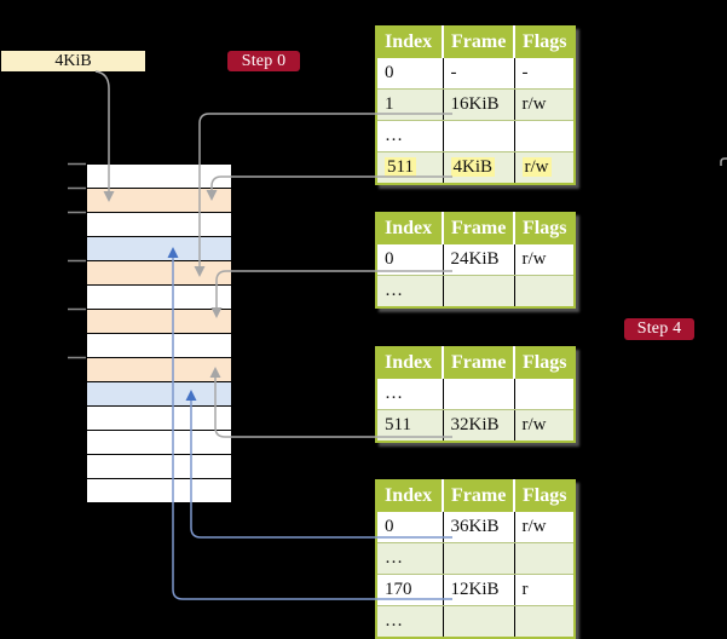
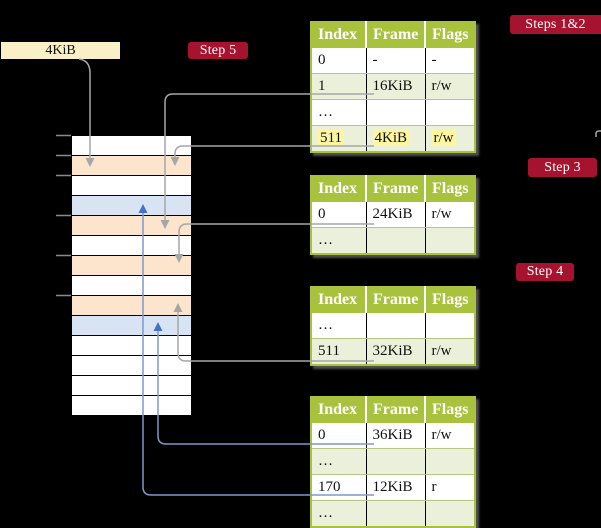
  4KiB
- Step 0
+ Step 5
+ Steps 1&2
+ Step 3
  Step 4
  Index	Frame	Flags
  0	-	-
  1	16KiB	r/w
  …
  511	4KiB	r/w
  Index	Frame	Flags
  0	24KiB	r/w
  …
  Index	Frame	Flags
  …
  511	32KiB	r/w
  Index	Frame	Flags
  0	36KiB	r/w
  …
  170	12KiB	r
  …
